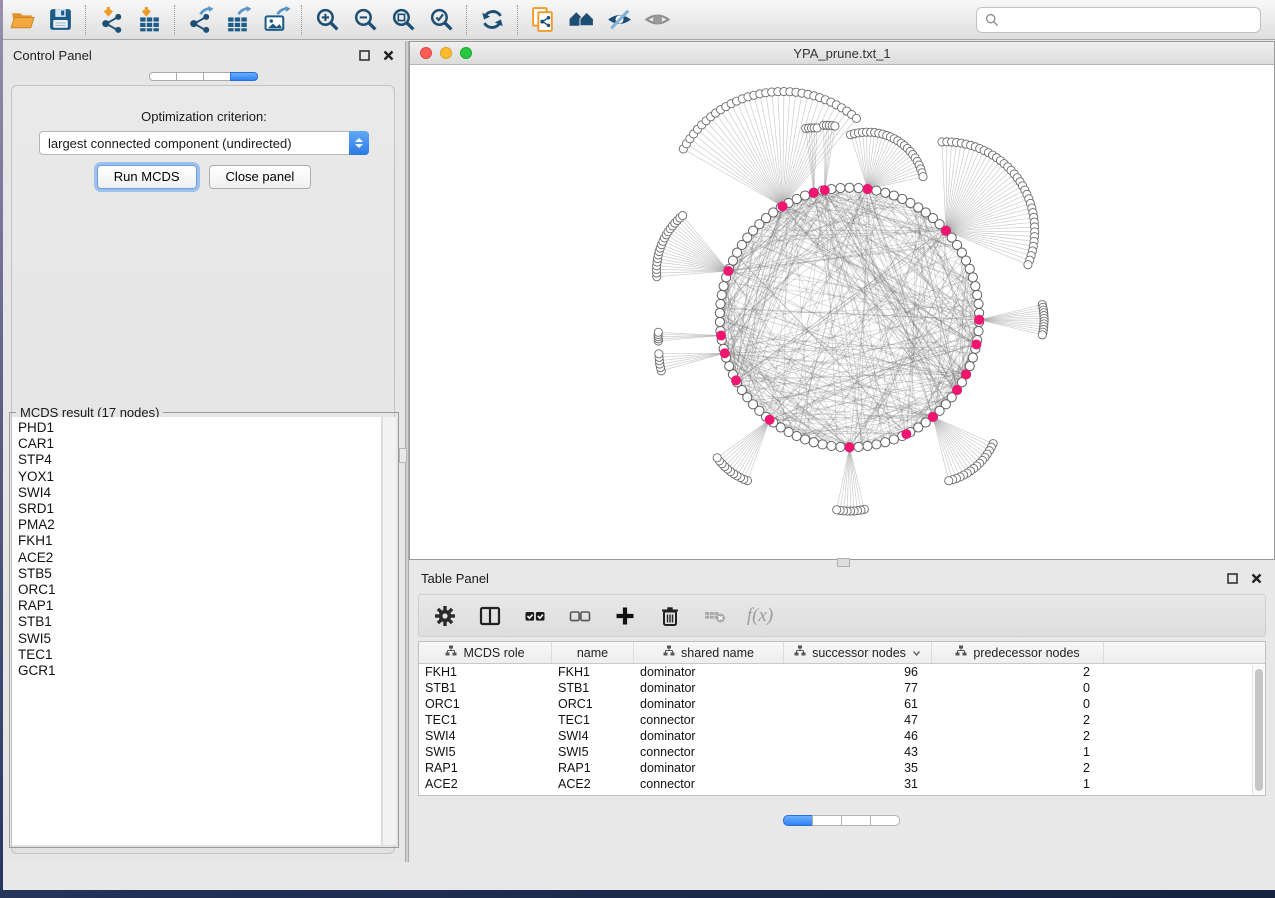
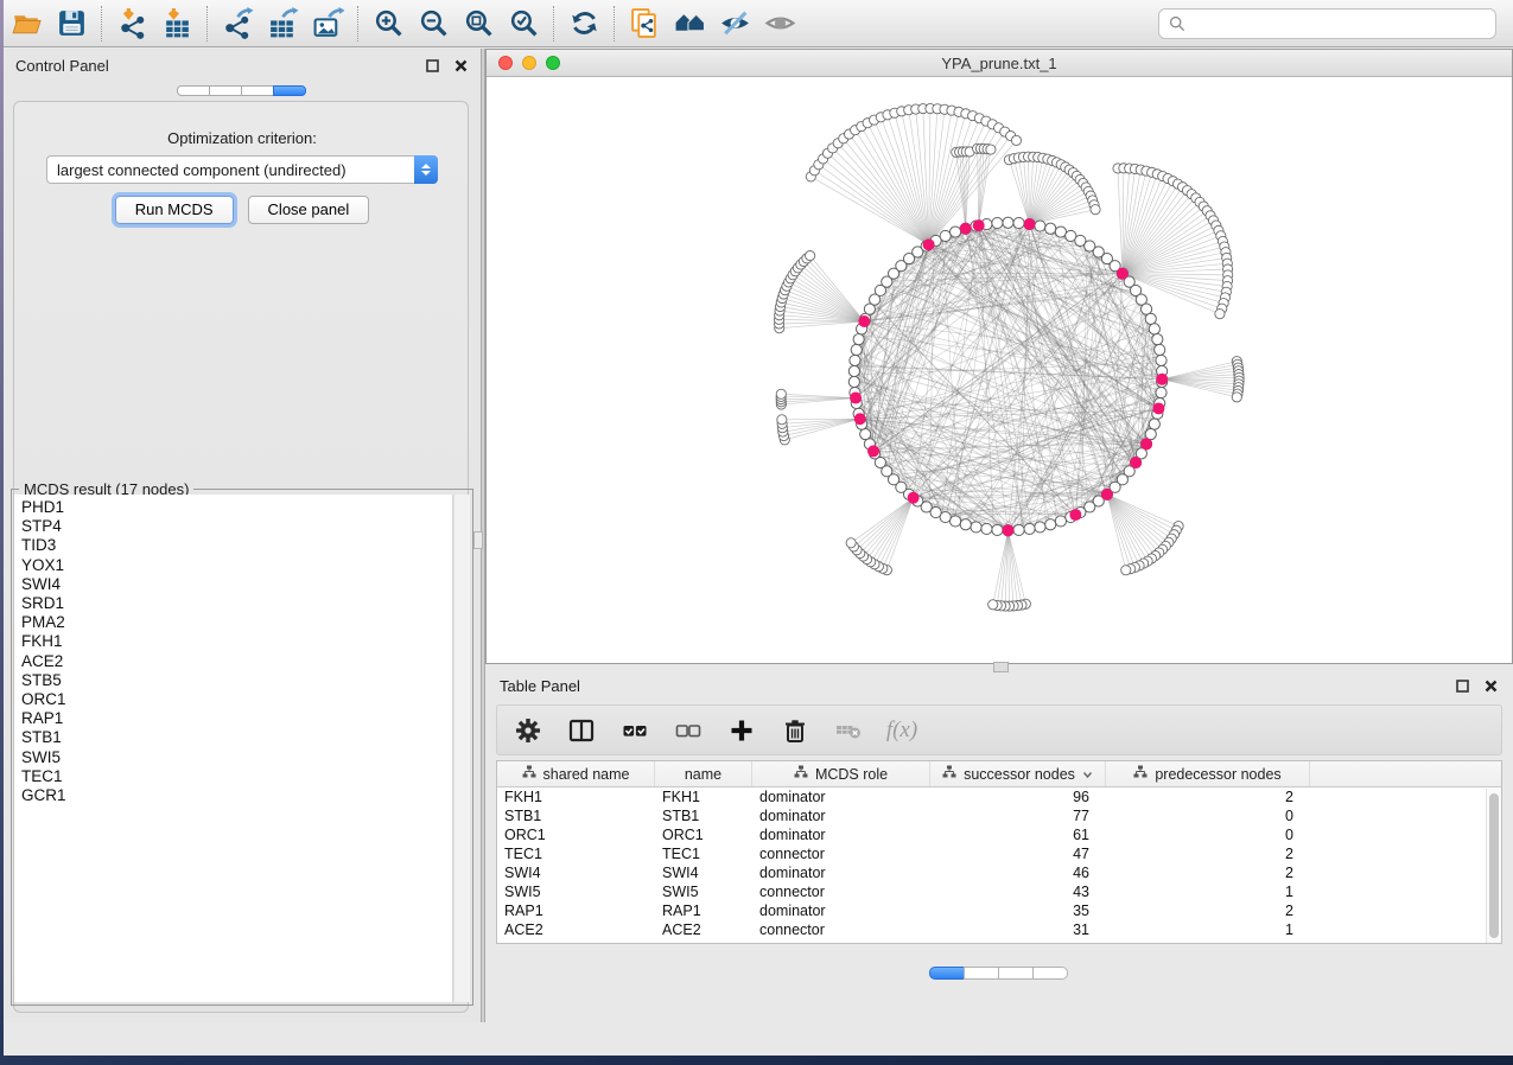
  Control Panel
  Optimization criterion:
  largest connected component (undirected)
  Run MCDS
  Close panel
  MCDS result (17 nodes)
  PHD1
- CAR1
  STP4
+ TID3
  YOX1
  SWI4
  SRD1
  PMA2
  FKH1
  ACE2
  STB5
  ORC1
  RAP1
  STB1
  SWI5
  TEC1
  GCR1
  YPA_prune.txt_1
  Table Panel
  f(x)
- MCDS role
+ shared name
  name
- shared name
+ MCDS role
  successor nodes
  predecessor nodes
  FKH1
  FKH1
  dominator
  96
  2
  STB1
  STB1
  dominator
  77
  0
  ORC1
  ORC1
  dominator
  61
  0
  TEC1
  TEC1
  connector
  47
  2
  SWI4
  SWI4
  dominator
  46
  2
  SWI5
  SWI5
  connector
  43
  1
  RAP1
  RAP1
  dominator
  35
  2
  ACE2
  ACE2
  connector
  31
  1
